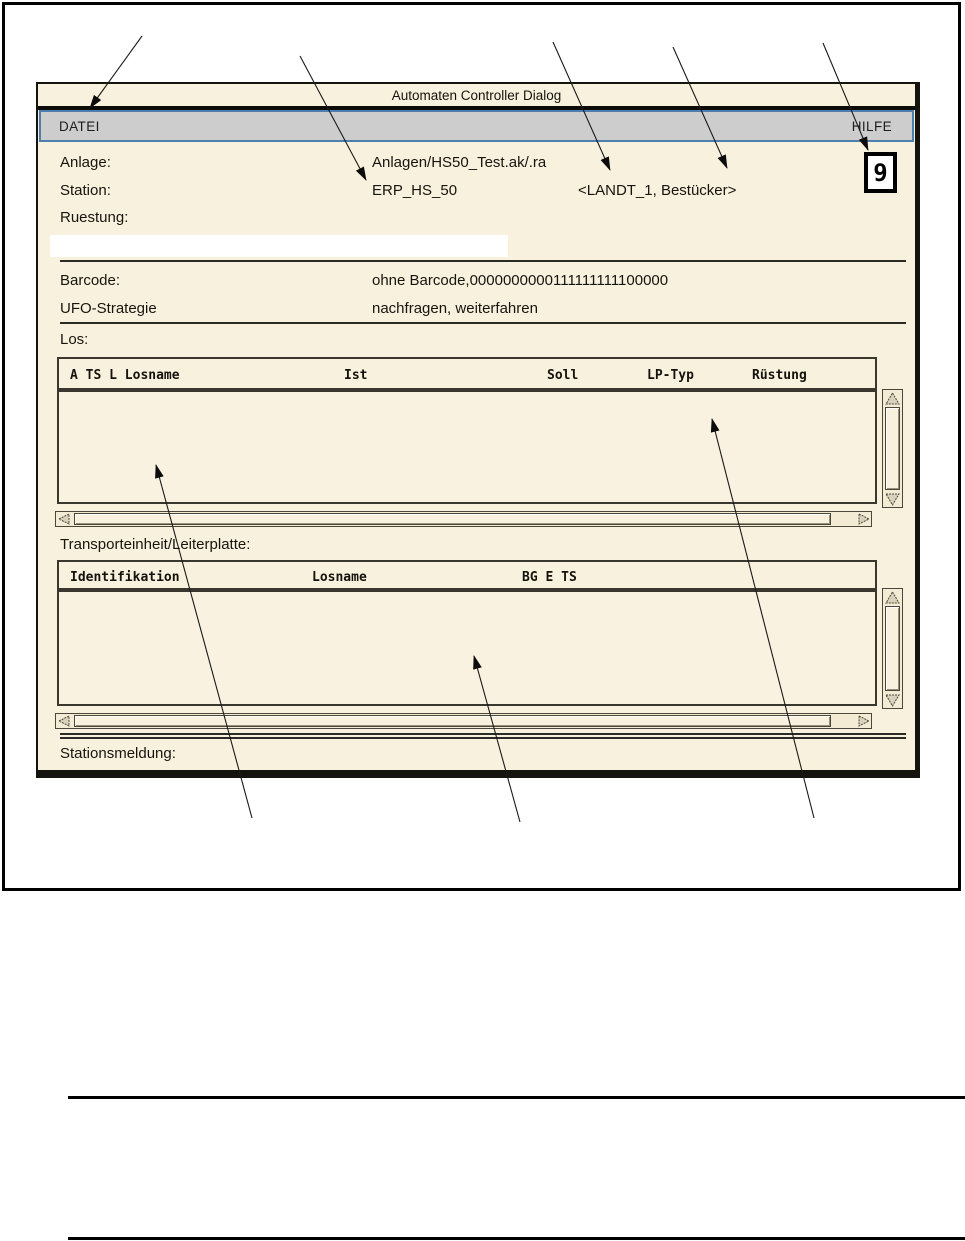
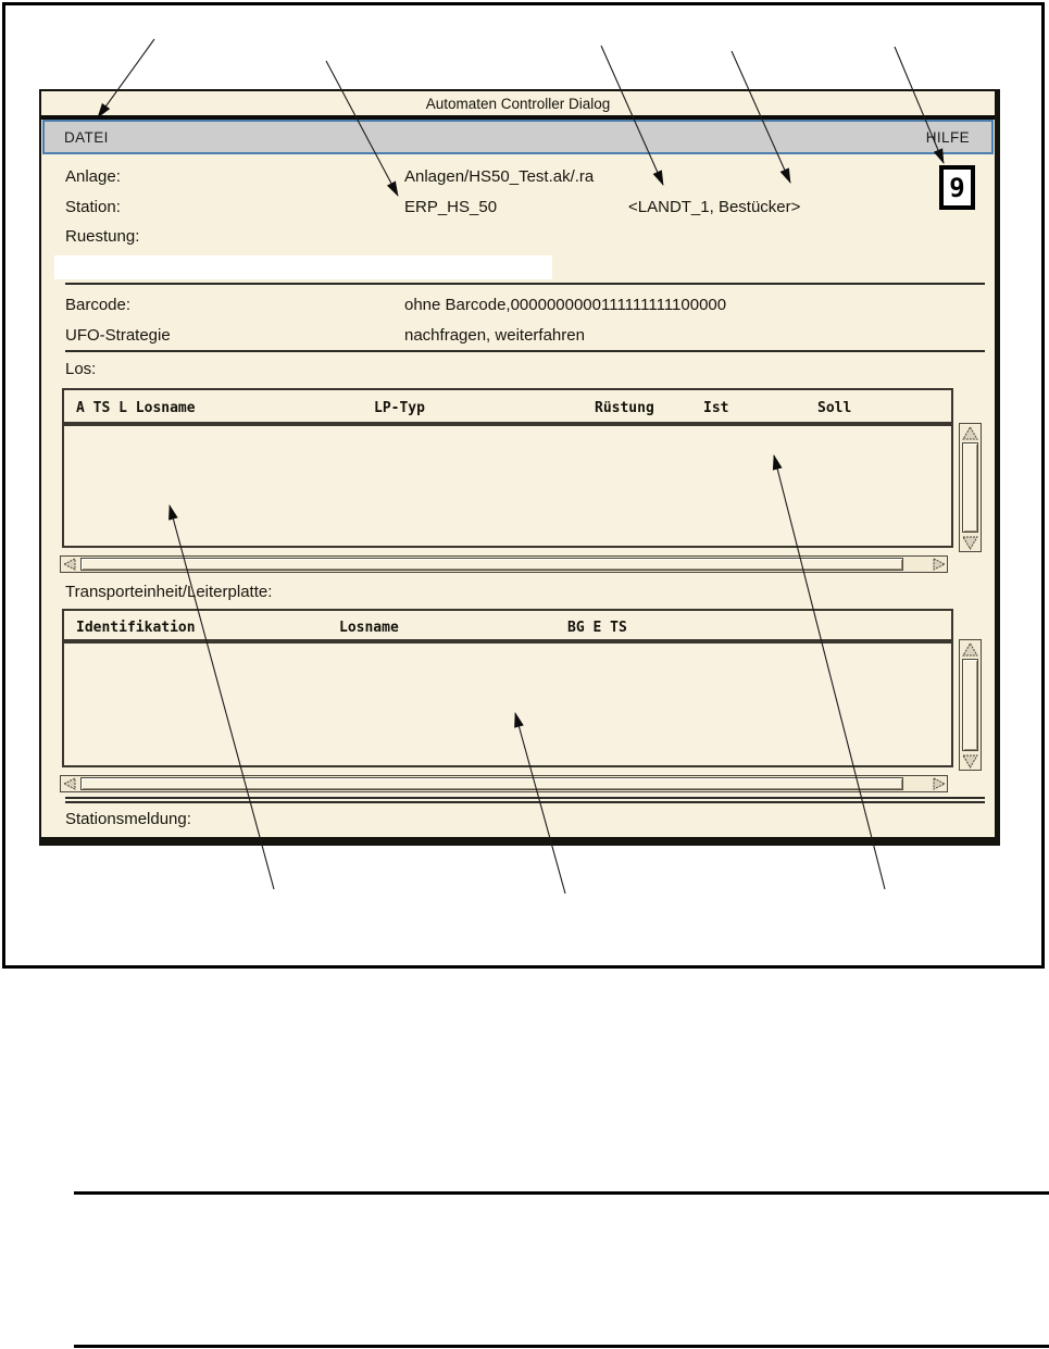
  Automaten Controller Dialog
  DATEI
  HILFE
  Anlage:
  Anlagen/HS50_Test.ak/.ra
  Station:
  ERP_HS_50
  <LANDT_1, Bestücker>
  Ruestung:
  Barcode:
  ohne Barcode,0000000000111111111100000
  UFO-Strategie
  nachfragen, weiterfahren
  Los:
  A TS L Losname
- Ist
+ LP-Typ
- Soll
+ Rüstung
- LP-Typ
+ Ist
- Rüstung
+ Soll
  Transporteinheit/Leiterplatte:
  Identifikation
  Losname
  BG E TS
  Stationsmeldung:
  9
